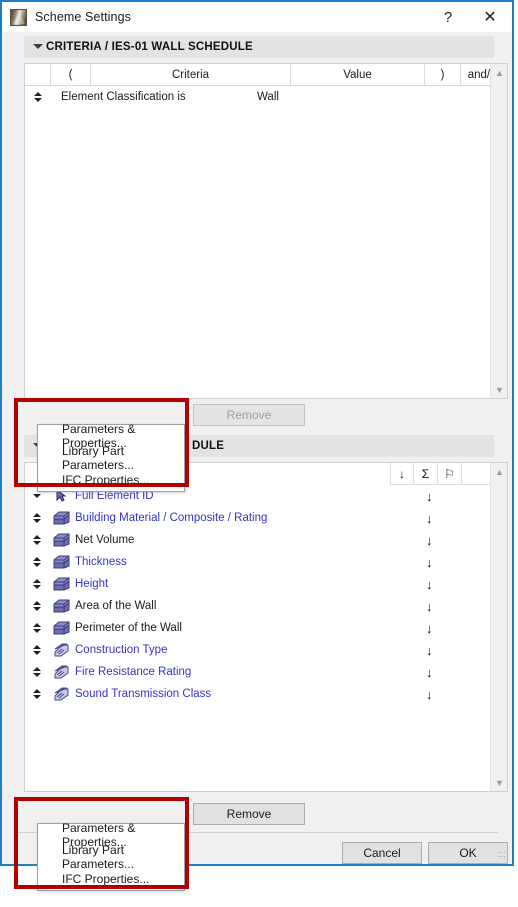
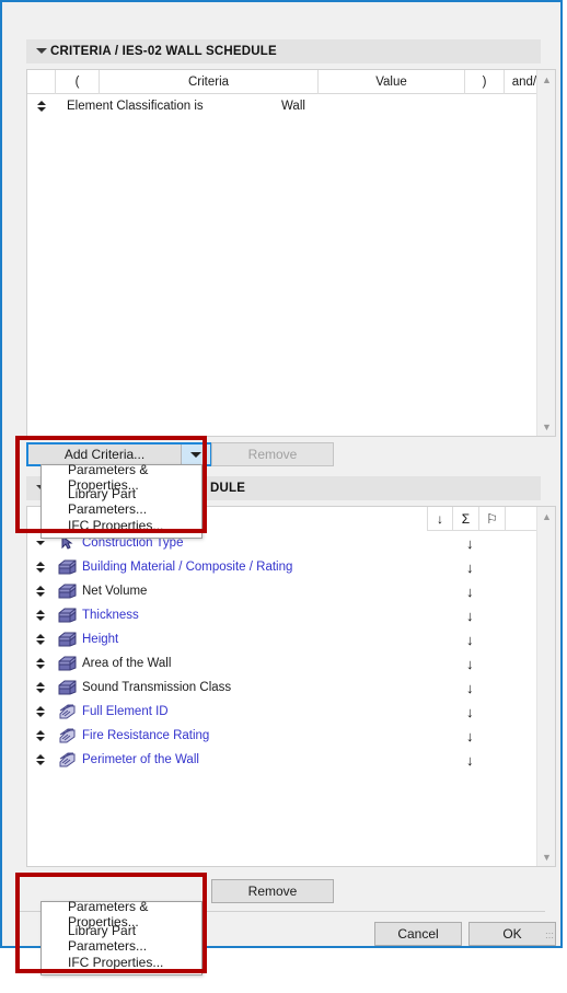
- Scheme Settings
- ?
- ✕
- CRITERIA / IES-01 WALL SCHEDULE
+ CRITERIA / IES-02 WALL SCHEDULE
  (
  Criteria
  Value
  )
  Element Classification is
  Wall
  ▲
  ▼
+ Add Criteria...
  Remove
  DULE
  ↓
  Σ
  ⚐
- Full Element ID
+ Construction Type
  ↓
  Building Material / Composite / Rating
  ↓
  Net Volume
  ↓
  Thickness
  ↓
  Height
  ↓
  Area of the Wall
  ↓
- Perimeter of the Wall
+ Sound Transmission Class
  ↓
- Construction Type
+ Full Element ID
  ↓
  Fire Resistance Rating
  ↓
- Sound Transmission Class
+ Perimeter of the Wall
  ↓
  ▲
  ▼
  Remove
  Cancel
  OK
  ⋯
  ⋯
  Parameters & Properties...
  Library Part Parameters...
  IFC Properties...
  Parameters & Properties...
  Library Part Parameters...
  IFC Properties...
